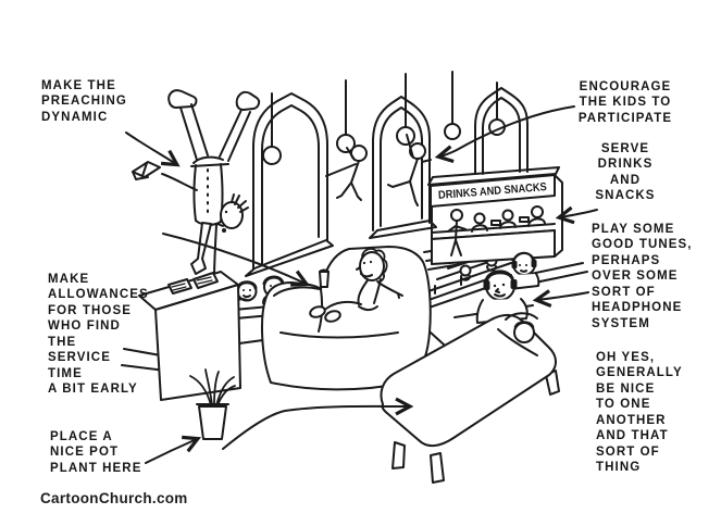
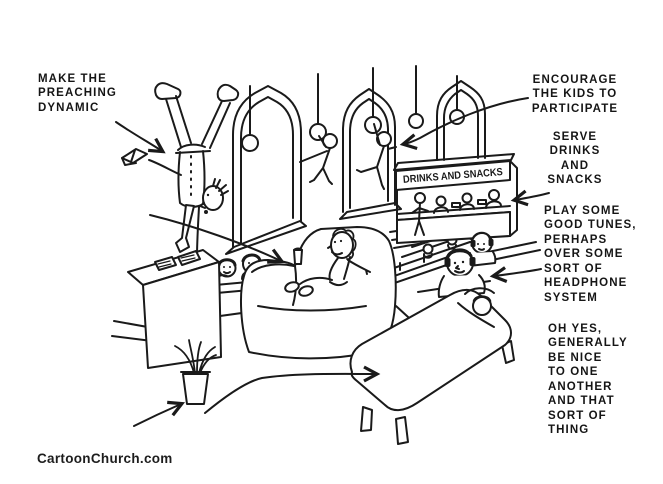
  MAKE THE
  PREACHING
  DYNAMIC
- MAKE
- ALLOWANCES
- FOR THOSE
- WHO FIND
- THE
- SERVICE
- TIME
- A BIT EARLY
- PLACE A
- NICE POT
- PLANT HERE
  ENCOURAGE
  THE KIDS TO
  PARTICIPATE
  SERVE
  DRINKS
  AND
  SNACKS
  PLAY SOME
  GOOD TUNES,
  PERHAPS
  OVER SOME
  SORT OF
  HEADPHONE
  SYSTEM
  OH YES,
  GENERALLY
  BE NICE
  TO ONE
  ANOTHER
  AND THAT
  SORT OF
  THING
  CartoonChurch.com
